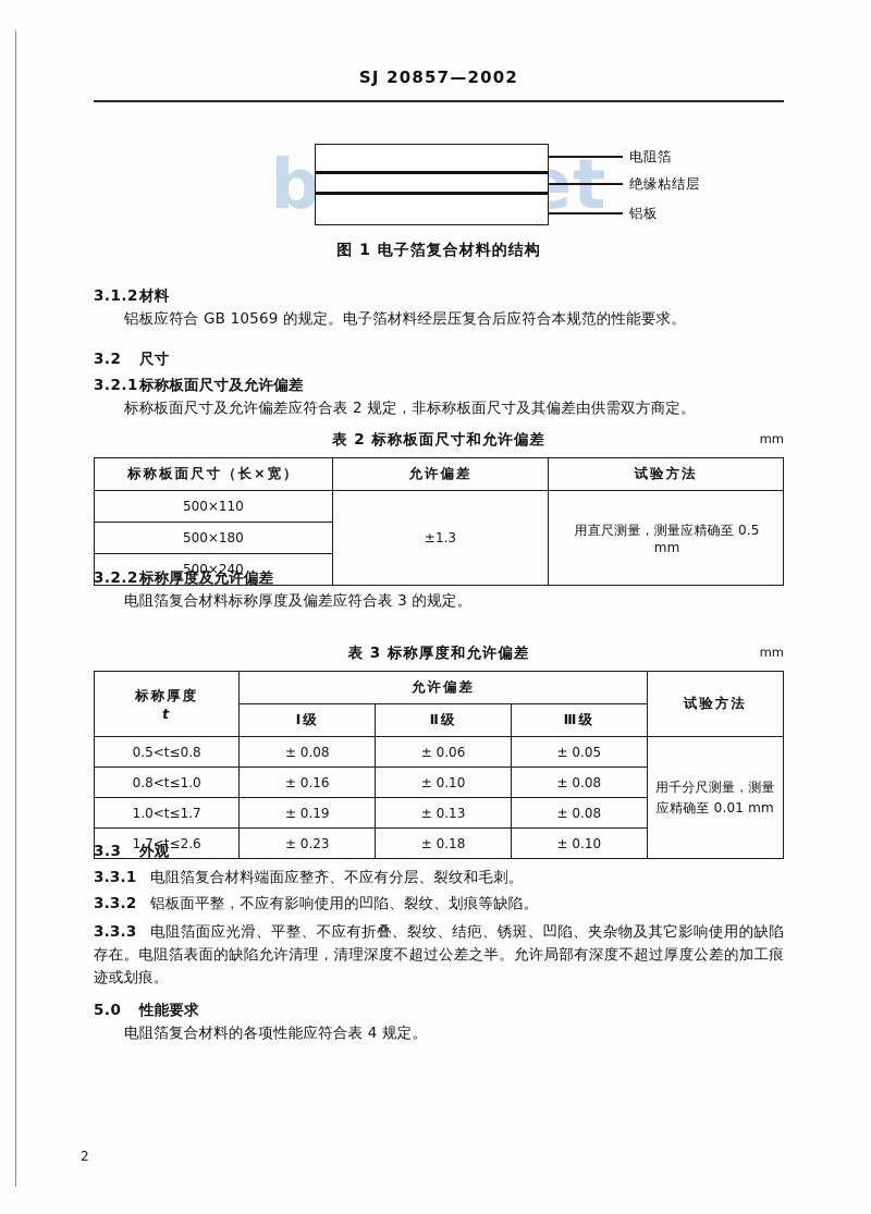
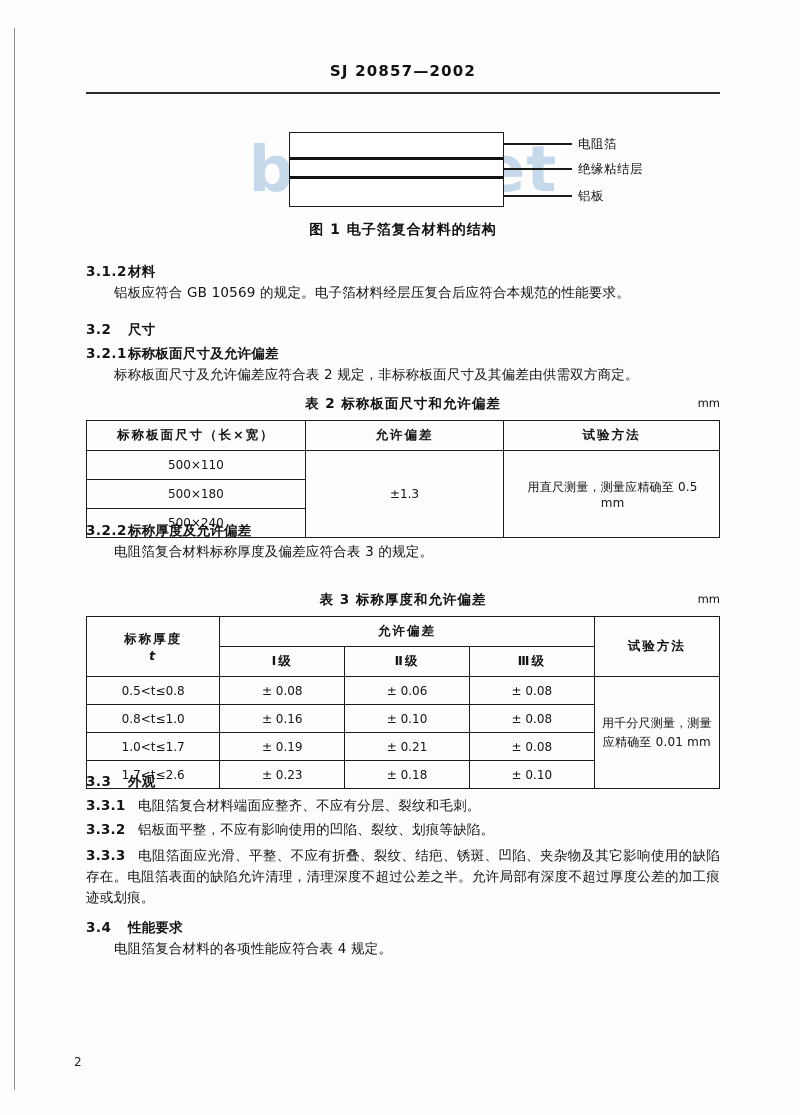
  SJ 20857—2002
  电阻箔
  绝缘粘结层
  铝板
  图 1 电子箔复合材料的结构
  3.1.2材料
  铝板应符合 GB 10569 的规定。电子箔材料经层压复合后应符合本规范的性能要求。
  3.2 尺寸
  3.2.1标称板面尺寸及允许偏差
  标称板面尺寸及允许偏差应符合表 2 规定，非标称板面尺寸及其偏差由供需双方商定。
  表 2 标称板面尺寸和允许偏差
  mm
  标称板面尺寸（长×宽）	允许偏差	试验方法
  500×110	±1.3	用直尺测量，测量应精确至 0.5 mm
  500×180
  500×240
  3.2.2标称厚度及允许偏差
  电阻箔复合材料标称厚度及偏差应符合表 3 的规定。
  表 3 标称厚度和允许偏差
  mm
  标称厚度 t	允许偏差	试验方法
  Ⅰ级	Ⅱ级	Ⅲ级
- 0.5<t≤0.8	± 0.08	± 0.06	± 0.05	用千分尺测量，测量 应精确至 0.01 mm
+ 0.5<t≤0.8	± 0.08	± 0.06	± 0.08	用千分尺测量，测量 应精确至 0.01 mm
  0.8<t≤1.0	± 0.16	± 0.10	± 0.08
- 1.0<t≤1.7	± 0.19	± 0.13	± 0.08
+ 1.0<t≤1.7	± 0.19	± 0.21	± 0.08
  1.7<t≤2.6	± 0.23	± 0.18	± 0.10
  3.3 外观
  3.3.1 电阻箔复合材料端面应整齐、不应有分层、裂纹和毛刺。
  3.3.2 铝板面平整，不应有影响使用的凹陷、裂纹、划痕等缺陷。
  3.3.3 电阻箔面应光滑、平整、不应有折叠、裂纹、结疤、锈斑、凹陷、夹杂物及其它影响使用的缺陷存在。电阻箔表面的缺陷允许清理，清理深度不超过公差之半。允许局部有深度不超过厚度公差的加工痕迹或划痕。
- 5.0 性能要求
+ 3.4 性能要求
  电阻箔复合材料的各项性能应符合表 4 规定。
  2
